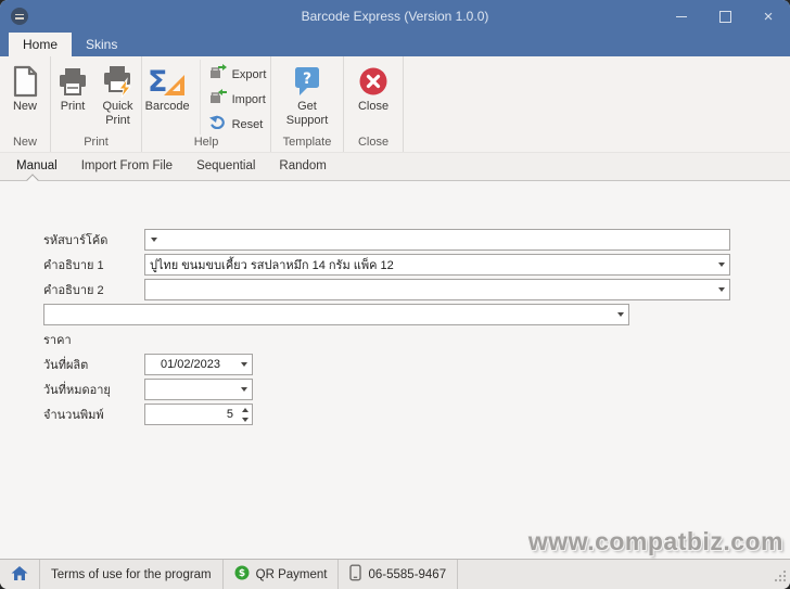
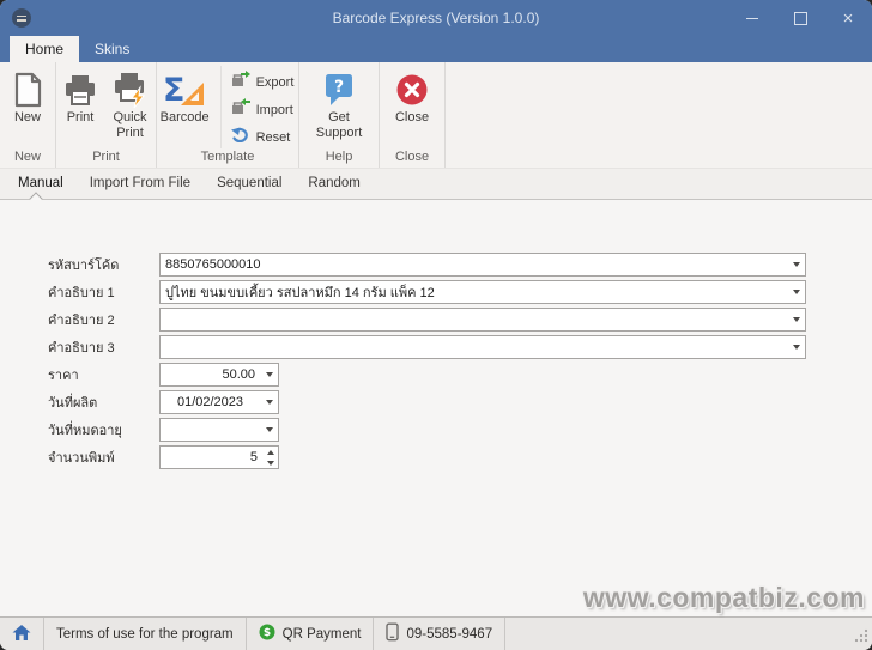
  Barcode Express (Version 1.0.0)
  ×
  Home
  Skins
  New
  New
  Print
  Quick Print
  Print
  Σ
  Barcode
  Export
  Import
  Reset
- Help
+ Template
  ?
  Get Support
- Template
+ Help
  Close
  Close
  Manual
  Import From File
  Sequential
  Random
  รหัสบาร์โค้ด
+ 8850765000010
  คำอธิบาย 1
  ปูไทย ขนมขบเคี้ยว รสปลาหมึก 14 กรัม แพ็ค 12
  คำอธิบาย 2
+ คำอธิบาย 3
  ราคา
+ 50.00
  วันที่ผลิต
  01/02/2023
  วันที่หมดอายุ
  จำนวนพิมพ์
  5
  www.compatbiz.com
  Terms of use for the program
  $
  QR Payment
- 06-5585-9467
+ 09-5585-9467
